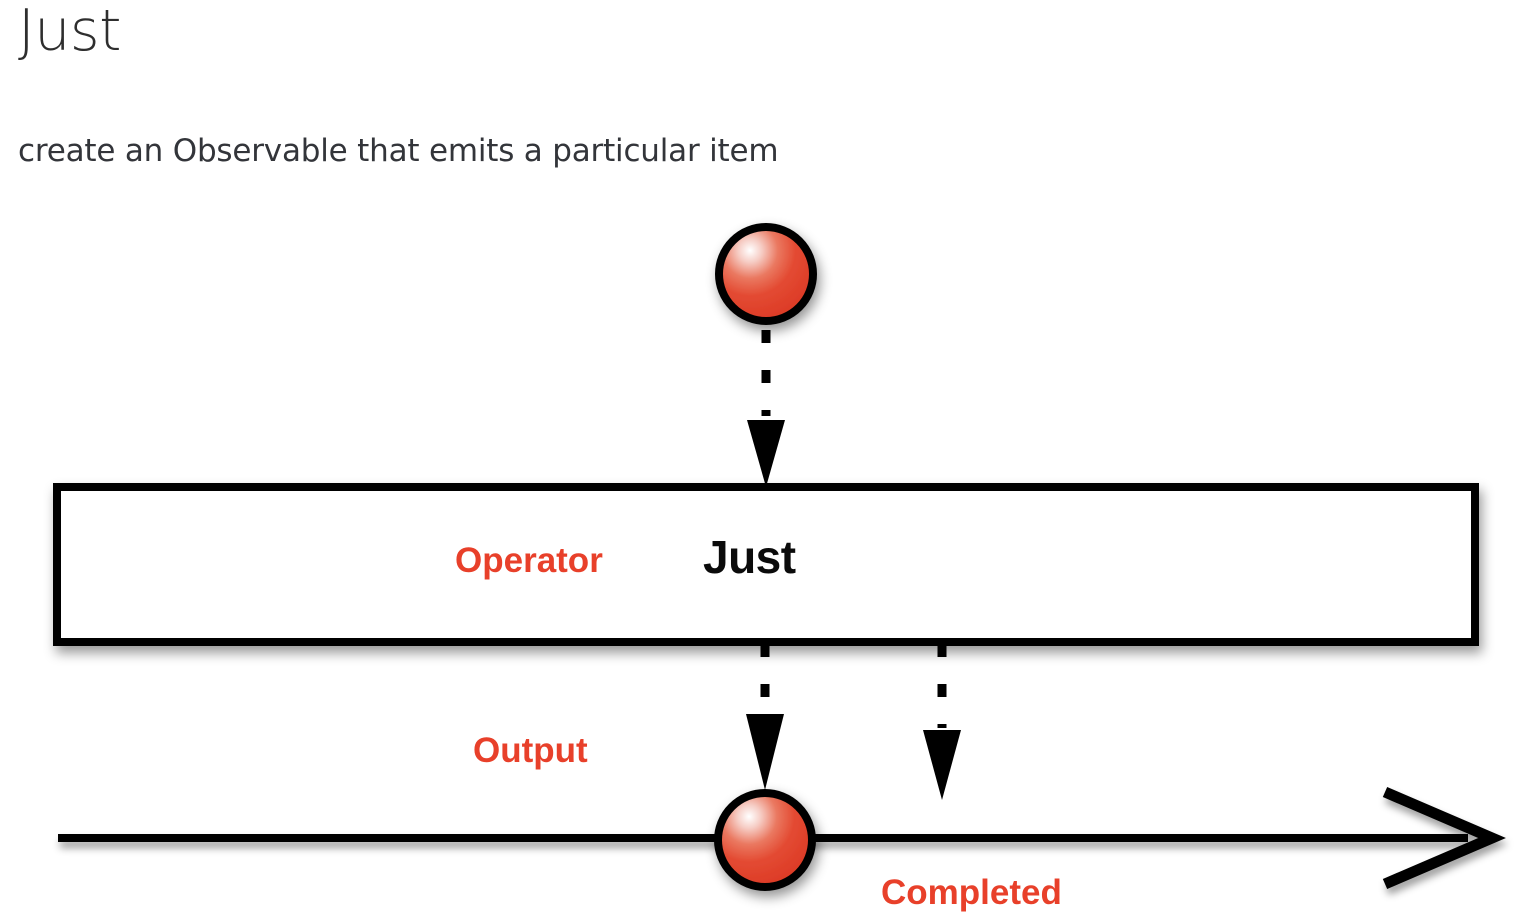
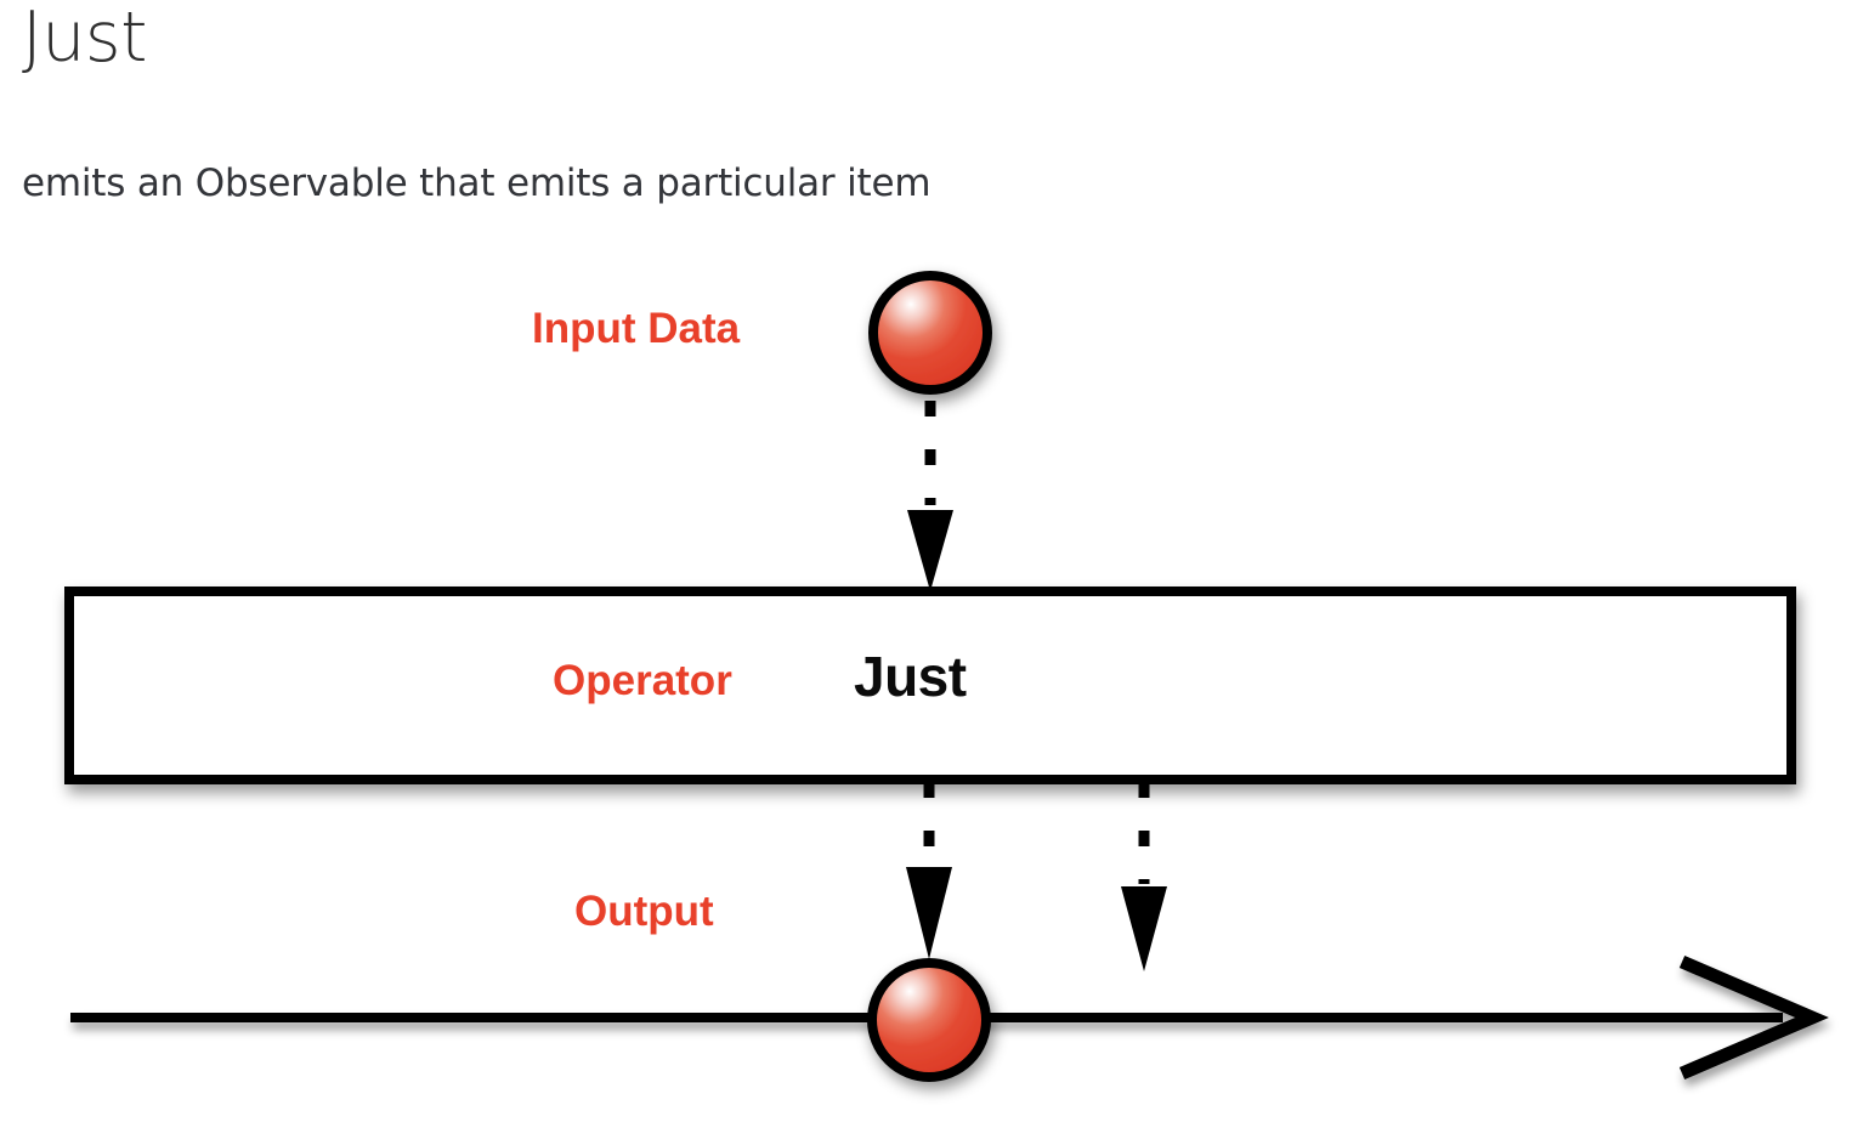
  Just
- create an Observable that emits a particular item
+ emits an Observable that emits a particular item
+ Input Data
  Operator
  Just
  Output
- Completed
